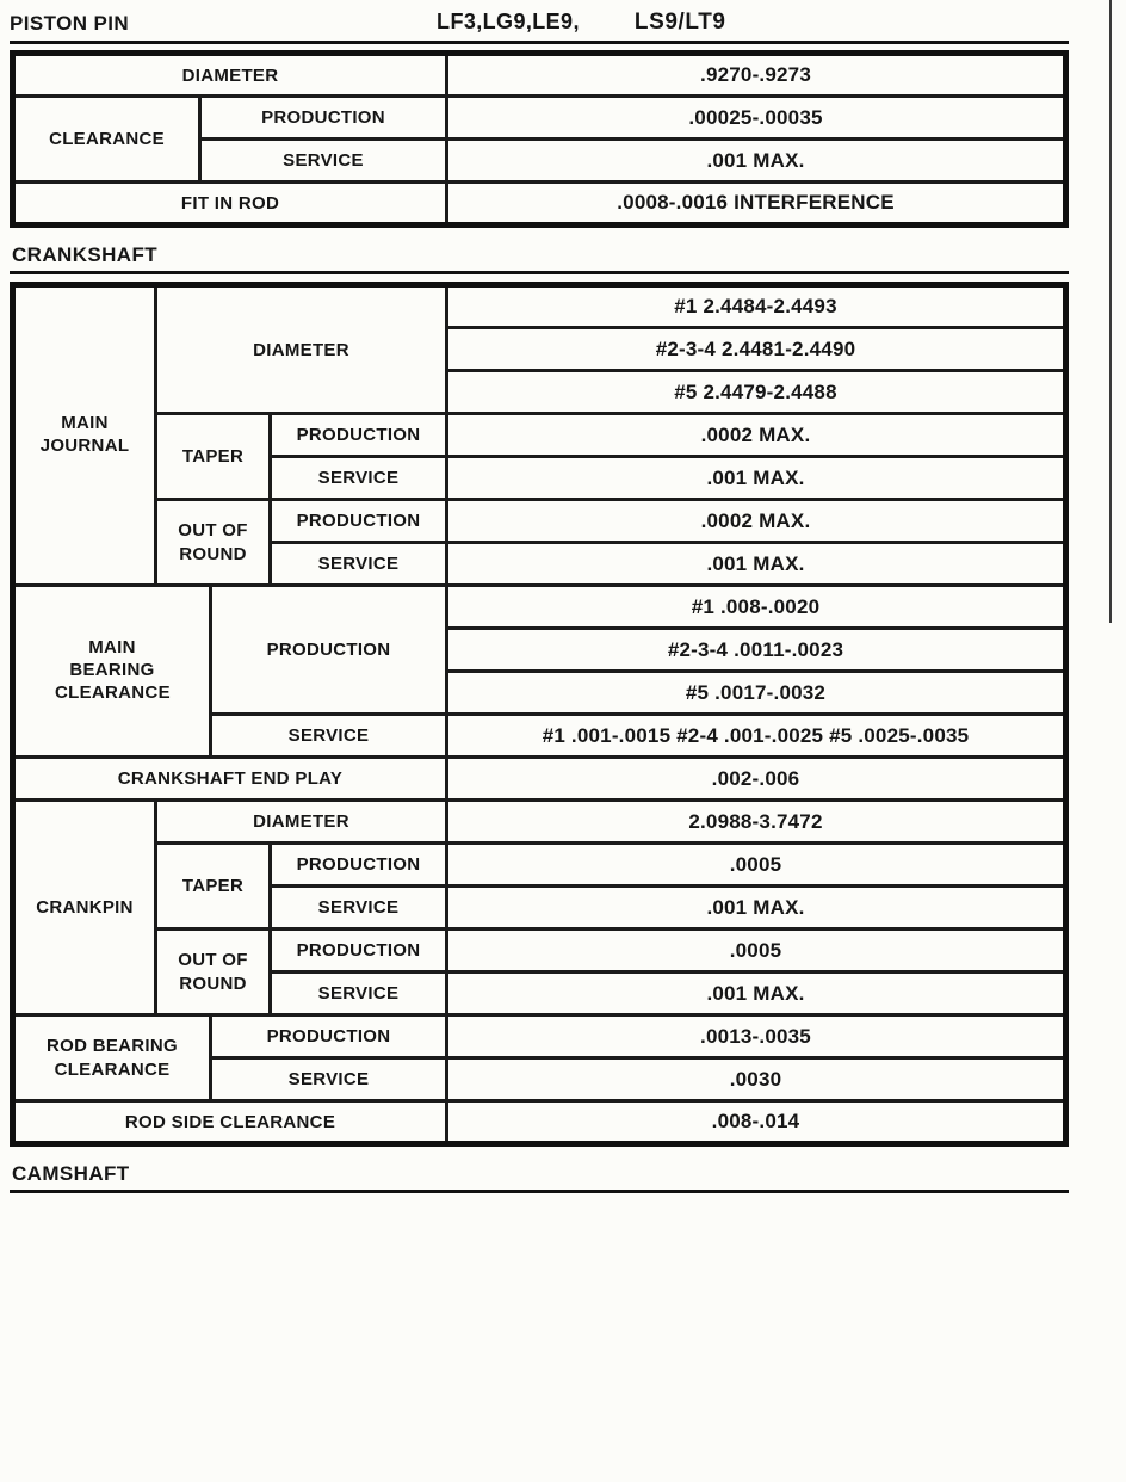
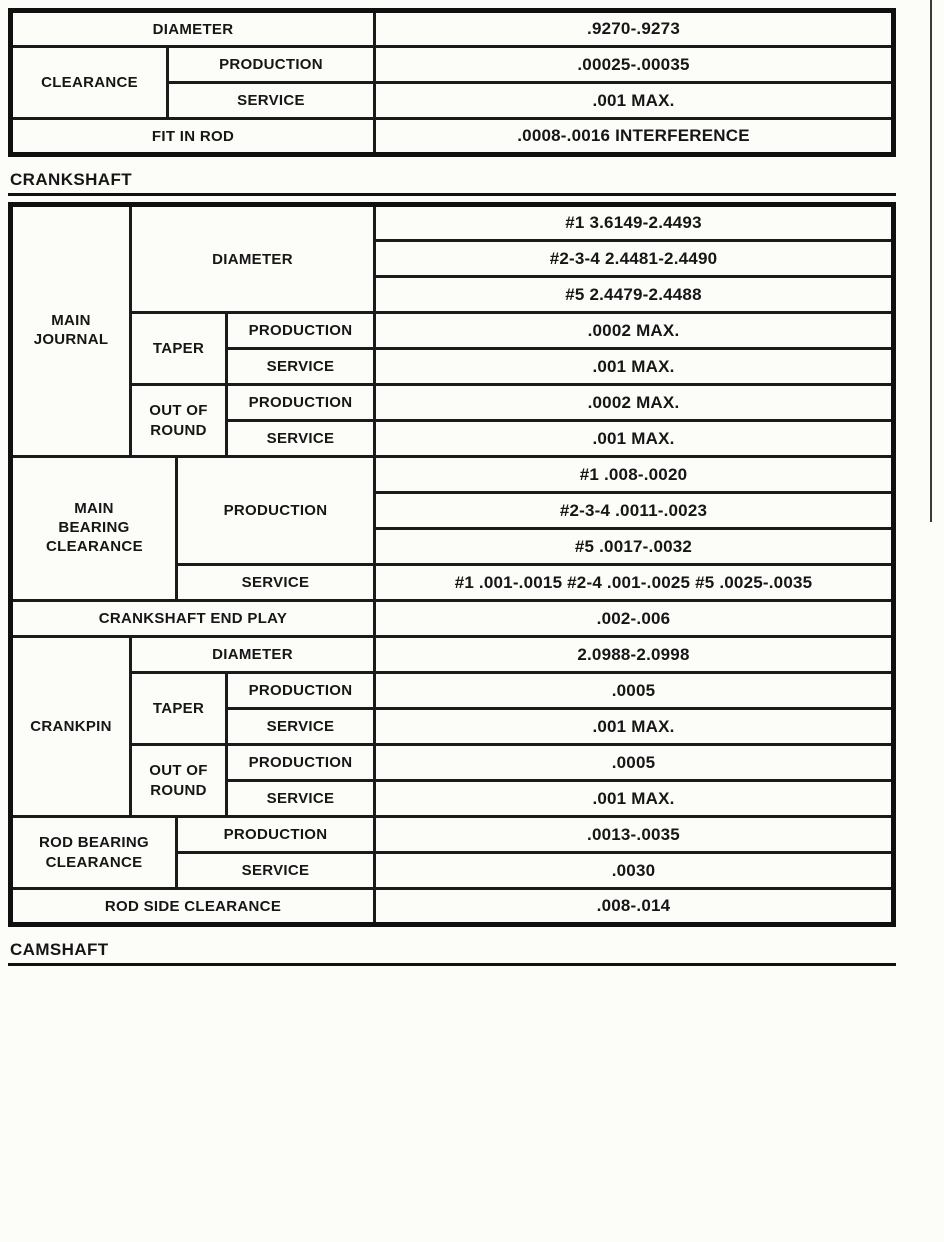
- PISTON PIN
- LF3,LG9,LE9,
- LS9/LT9
  DIAMETER	.9270-.9273
  CLEARANCE	PRODUCTION	.00025-.00035
  SERVICE	.001 MAX.
  FIT IN ROD	.0008-.0016 INTERFERENCE
  CRANKSHAFT
- MAIN JOURNAL	DIAMETER	#1 2.4484-2.4493
+ MAIN JOURNAL	DIAMETER	#1 3.6149-2.4493
  #2-3-4 2.4481-2.4490
  #5 2.4479-2.4488
  TAPER	PRODUCTION	.0002 MAX.
  SERVICE	.001 MAX.
  OUT OF ROUND	PRODUCTION	.0002 MAX.
  SERVICE	.001 MAX.
  MAIN BEARING CLEARANCE	PRODUCTION	#1 .008-.0020
  #2-3-4 .0011-.0023
  #5 .0017-.0032
  SERVICE	#1 .001-.0015 #2-4 .001-.0025 #5 .0025-.0035
  CRANKSHAFT END PLAY	.002-.006
- CRANKPIN	DIAMETER	2.0988-3.7472
+ CRANKPIN	DIAMETER	2.0988-2.0998
  TAPER	PRODUCTION	.0005
  SERVICE	.001 MAX.
  OUT OF ROUND	PRODUCTION	.0005
  SERVICE	.001 MAX.
  ROD BEARING CLEARANCE	PRODUCTION	.0013-.0035
  SERVICE	.0030
  ROD SIDE CLEARANCE	.008-.014
  CAMSHAFT
